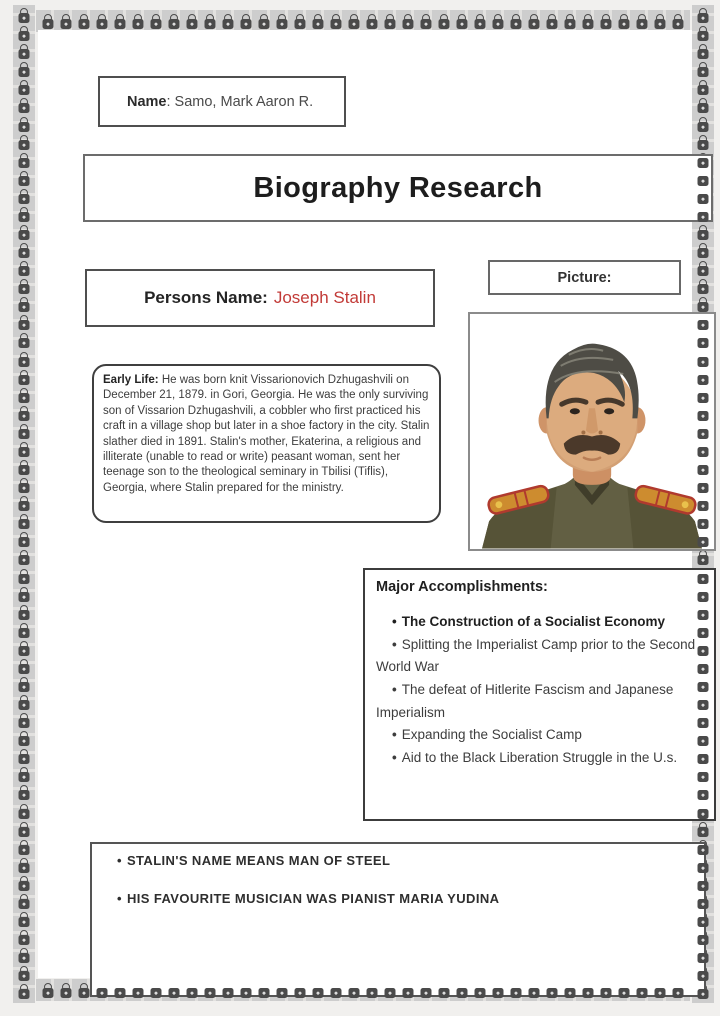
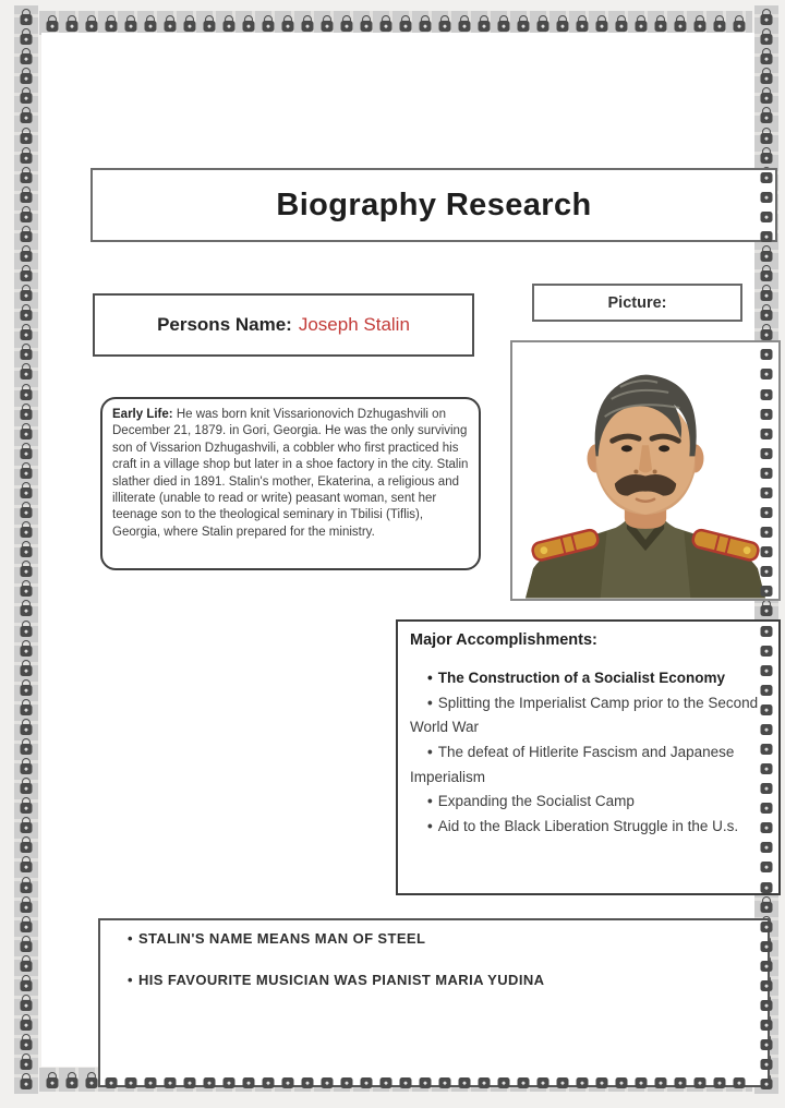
- Name: Samo, Mark Aaron R.
  Biography Research
  Persons Name:
  Joseph Stalin
  Picture:
  Early Life: He was born knit Vissarionovich Dzhugashvili on December 21, 1879. in Gori, Georgia. He was the only surviving son of Vissarion Dzhugashvili, a cobbler who first practiced his craft in a village shop but later in a shoe factory in the city. Stalin slather died in 1891. Stalin's mother, Ekaterina, a religious and illiterate (unable to read or write) peasant woman, sent her teenage son to the theological seminary in Tbilisi (Tiflis), Georgia, where Stalin prepared for the ministry.
  Major Accomplishments:
  • The Construction of a Socialist Economy
  • Splitting the Imperialist Camp prior to the Second World War
  • The defeat of Hitlerite Fascism and Japanese Imperialism
  • Expanding the Socialist Camp
  • Aid to the Black Liberation Struggle in the U.s.
  • STALIN'S NAME MEANS MAN OF STEEL
  • HIS FAVOURITE MUSICIAN WAS PIANIST MARIA YUDINA
